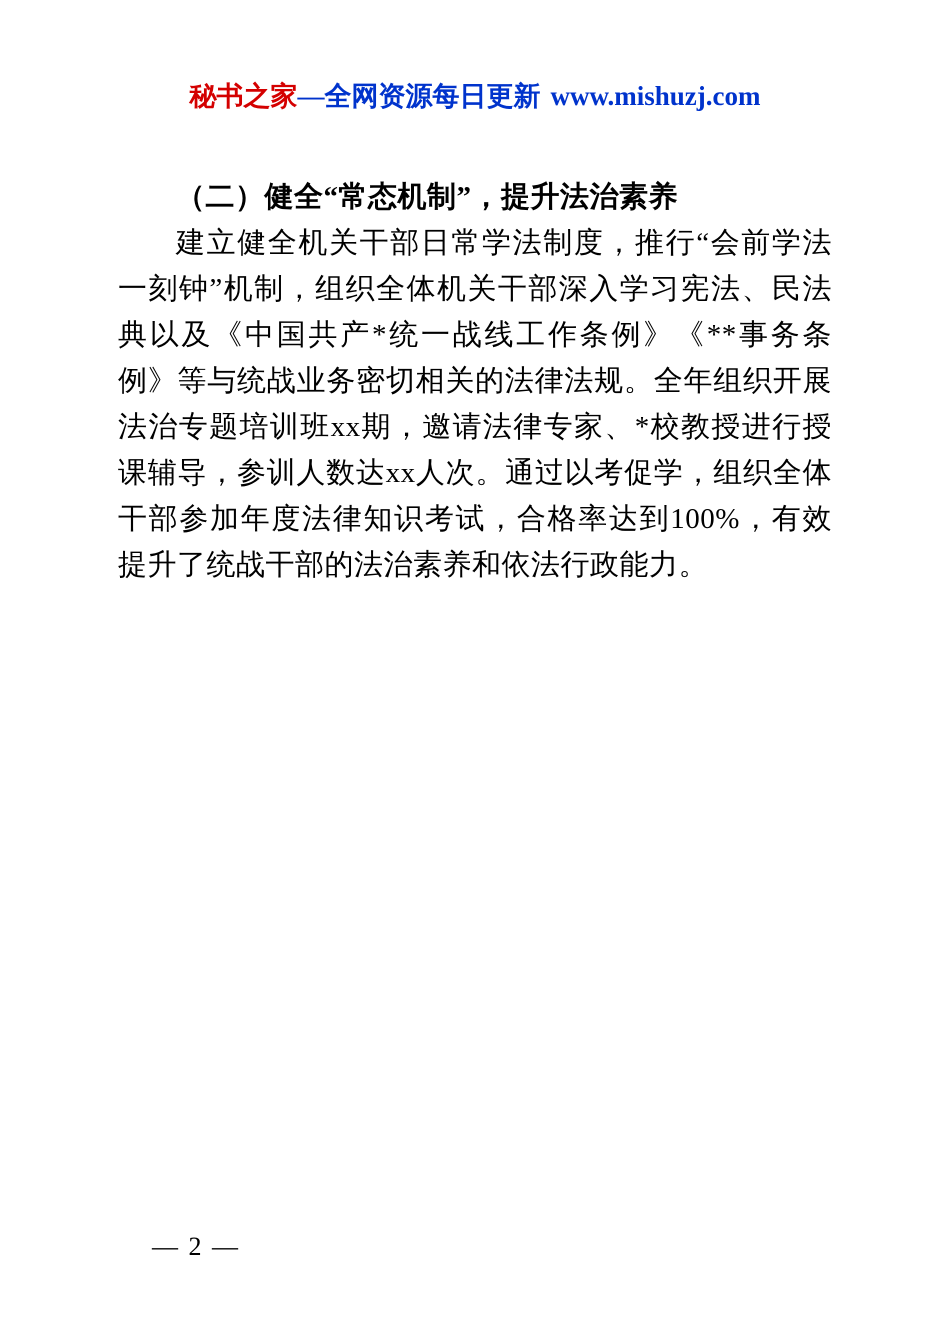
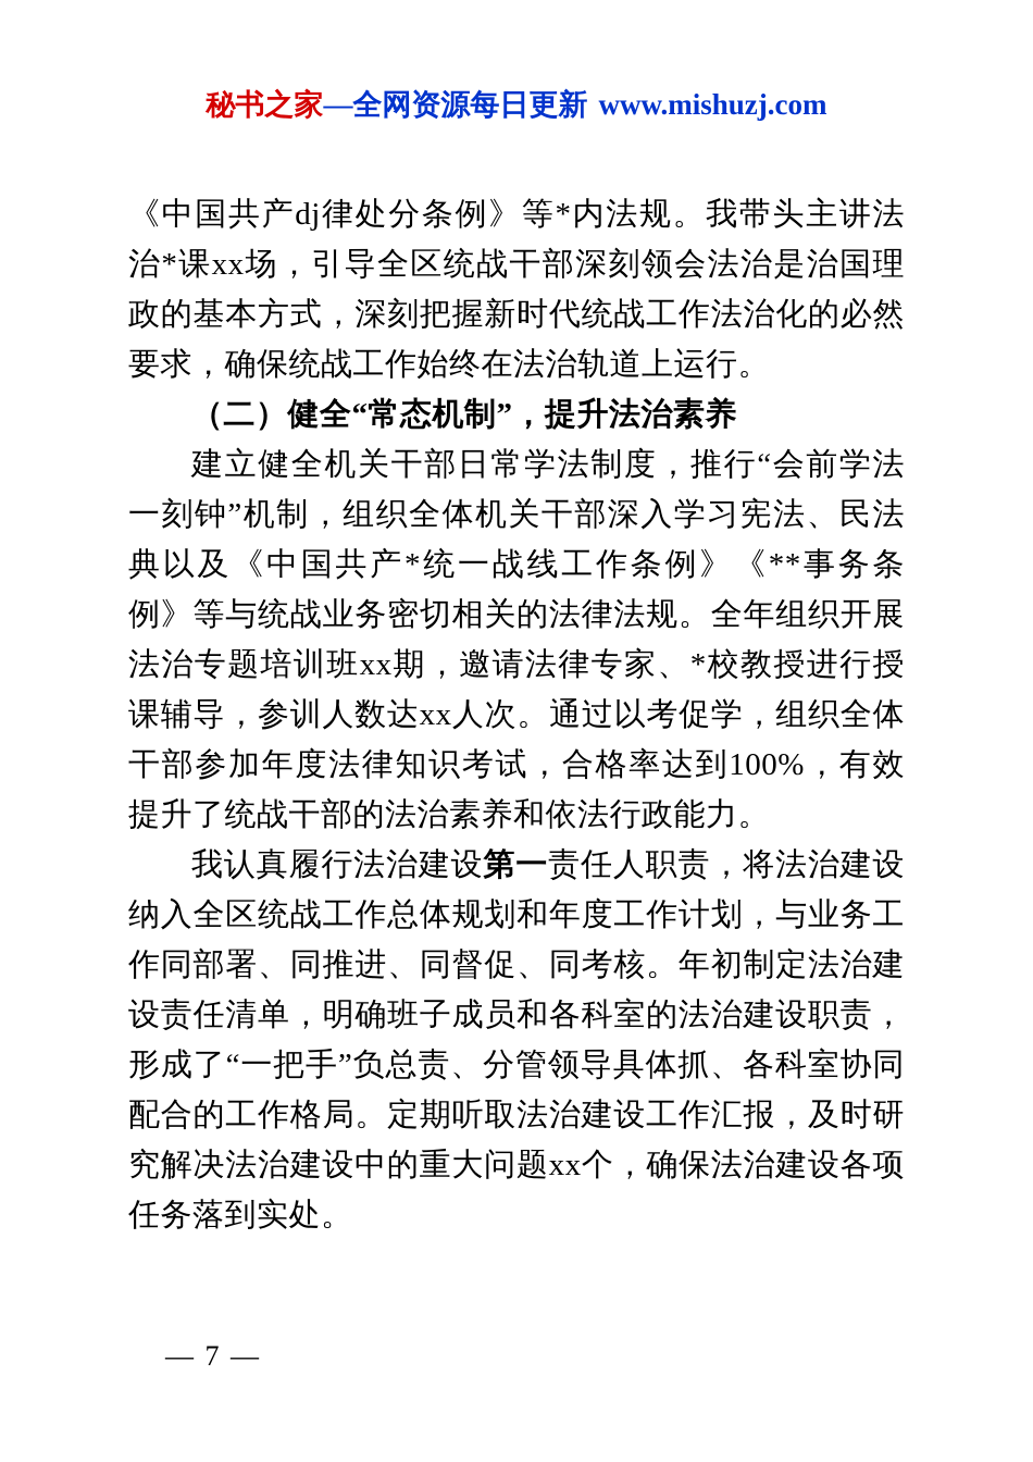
  秘书之家—全网资源每日更新 www.mishuzj.com
+ 《中国共产dj律处分条例》等*内法规。我带头主讲法治*课xx场，引导全区统战干部深刻领会法治是治国理政的基本方式，深刻把握新时代统战工作法治化的必然要求，确保统战工作始终在法治轨道上运行。
  （二）健全“常态机制”，提升法治素养
  建立健全机关干部日常学法制度，推行“会前学法一刻钟”机制，组织全体机关干部深入学习宪法、民法典以及《中国共产*统一战线工作条例》《**事务条例》等与统战业务密切相关的法律法规。全年组织开展法治专题培训班xx期，邀请法律专家、*校教授进行授课辅导，参训人数达xx人次。通过以考促学，组织全体干部参加年度法律知识考试，合格率达到100%，有效提升了统战干部的法治素养和依法行政能力。
+ 我认真履行法治建设第一责任人职责，将法治建设纳入全区统战工作总体规划和年度工作计划，与业务工作同部署、同推进、同督促、同考核。年初制定法治建设责任清单，明确班子成员和各科室的法治建设职责，形成了“一把手”负总责、分管领导具体抓、各科室协同配合的工作格局。定期听取法治建设工作汇报，及时研究解决法治建设中的重大问题xx个，确保法治建设各项任务落到实处。
- — 2 —
+ — 7 —
